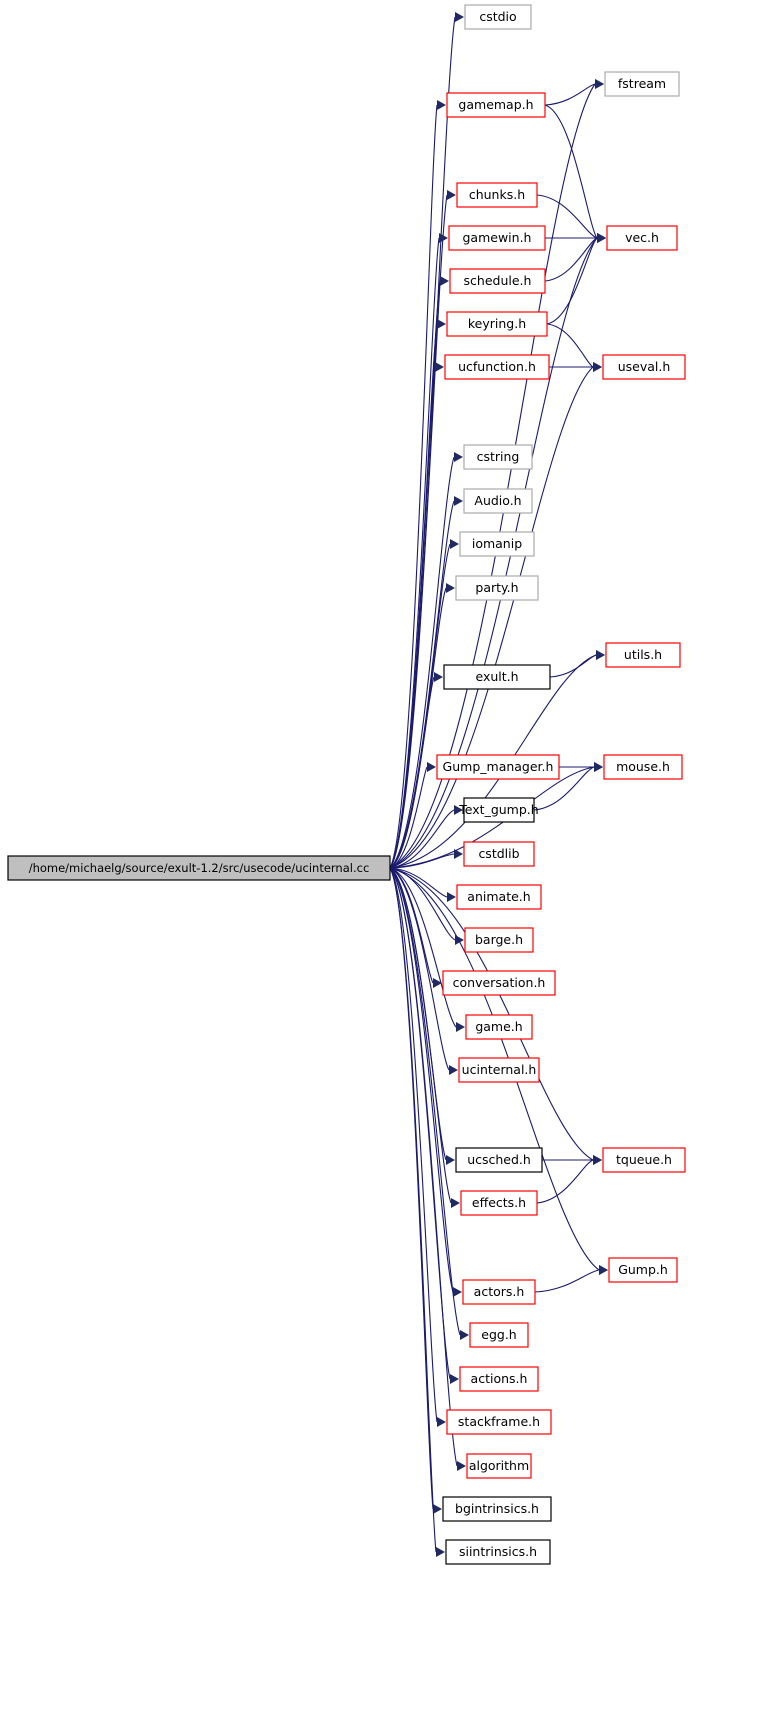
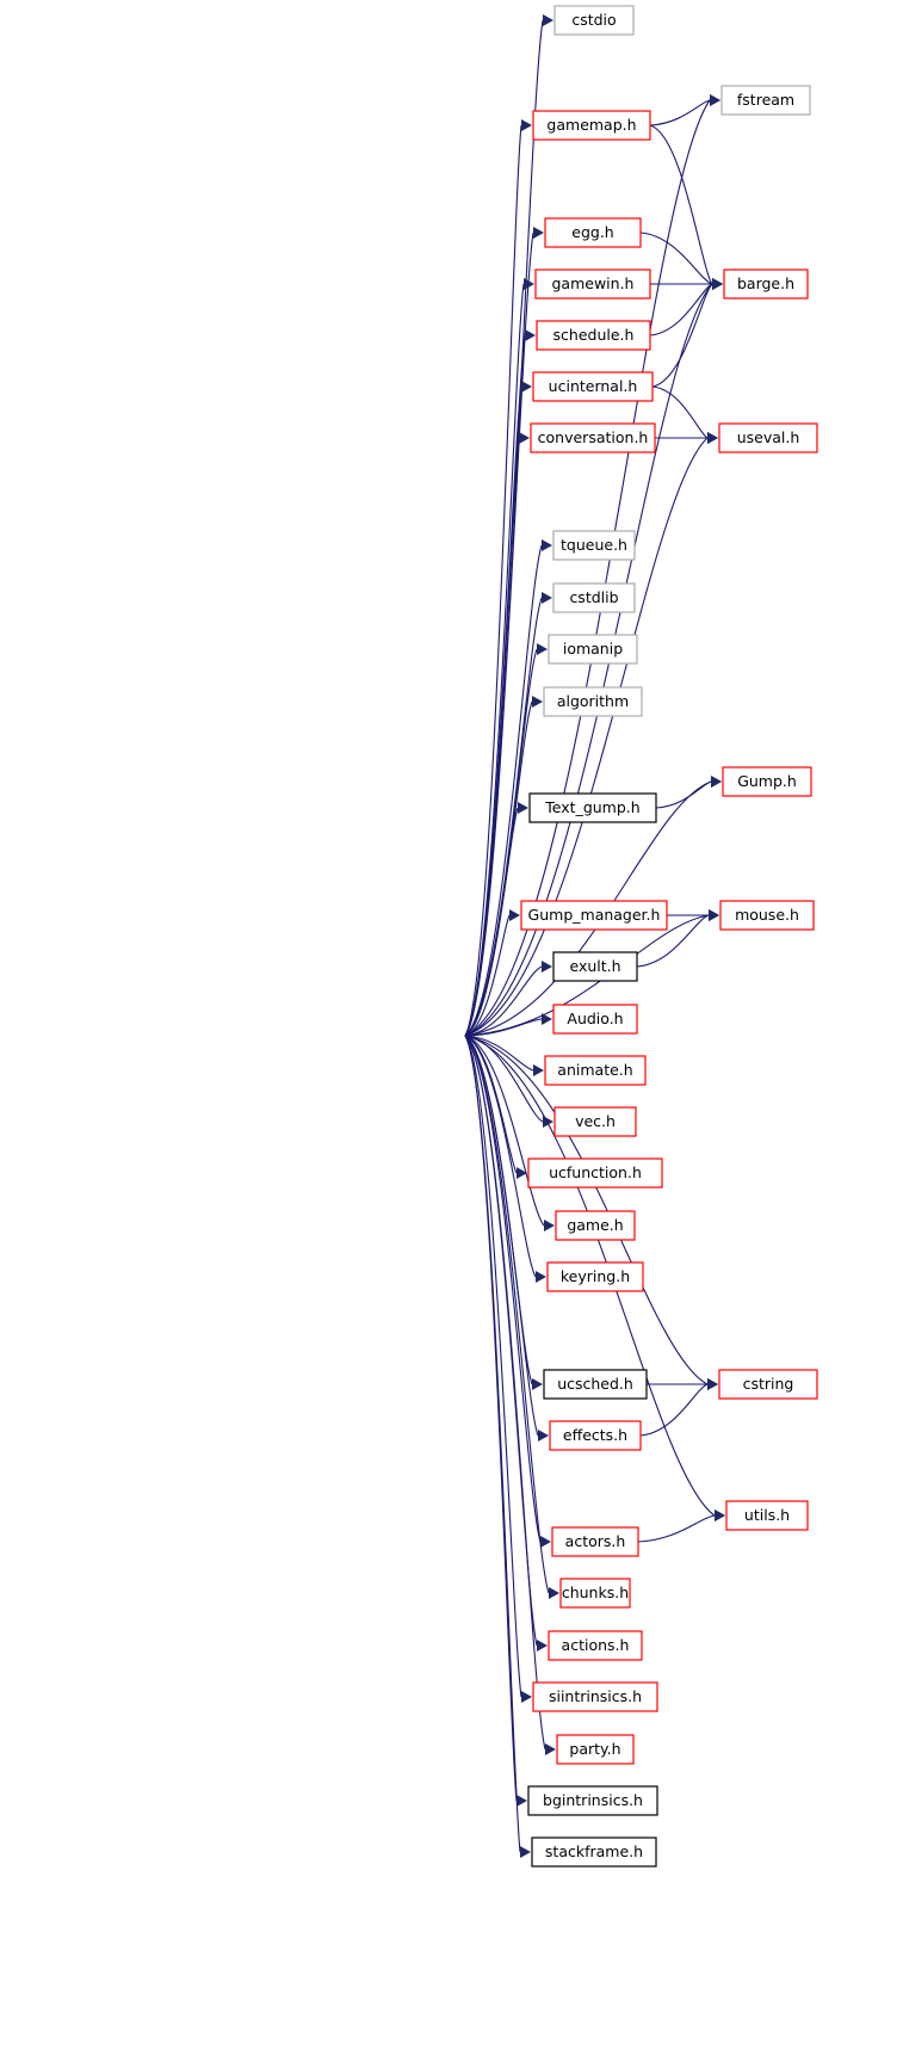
  cstdio
  fstream
  gamemap.h
- chunks.h
+ egg.h
- vec.h
+ barge.h
  gamewin.h
  schedule.h
- keyring.h
+ ucinternal.h
- ucfunction.h
+ conversation.h
  useval.h
- cstring
+ tqueue.h
- Audio.h
+ cstdlib
  iomanip
- party.h
+ algorithm
- utils.h
+ Gump.h
- exult.h
+ Text_gump.h
  Gump_manager.h
  mouse.h
- Text_gump.h
+ exult.h
- cstdlib
+ Audio.h
  animate.h
- barge.h
+ vec.h
- conversation.h
+ ucfunction.h
  game.h
- ucinternal.h
+ keyring.h
  ucsched.h
- tqueue.h
+ cstring
  effects.h
- Gump.h
+ utils.h
  actors.h
- egg.h
+ chunks.h
  actions.h
- stackframe.h
+ siintrinsics.h
- algorithm
+ party.h
  bgintrinsics.h
- siintrinsics.h
+ stackframe.h
- /home/michaelg/source/exult-1.2/src/usecode/ucinternal.cc
